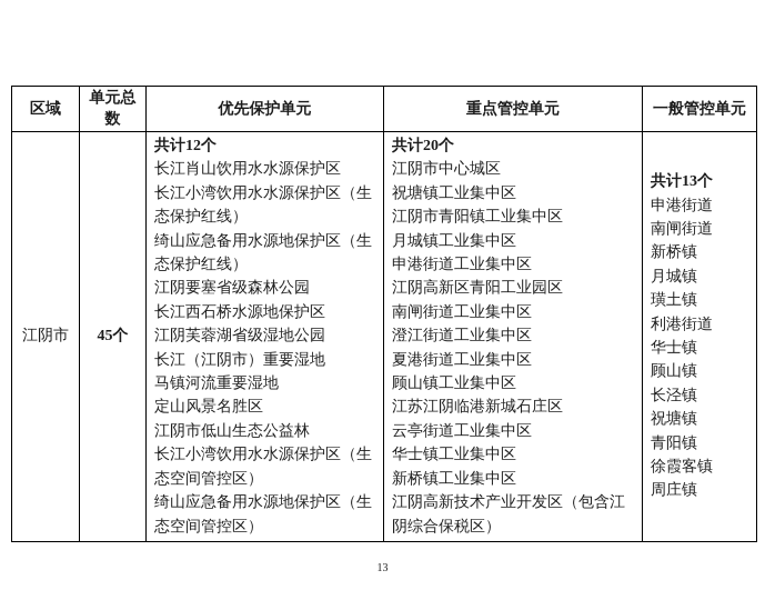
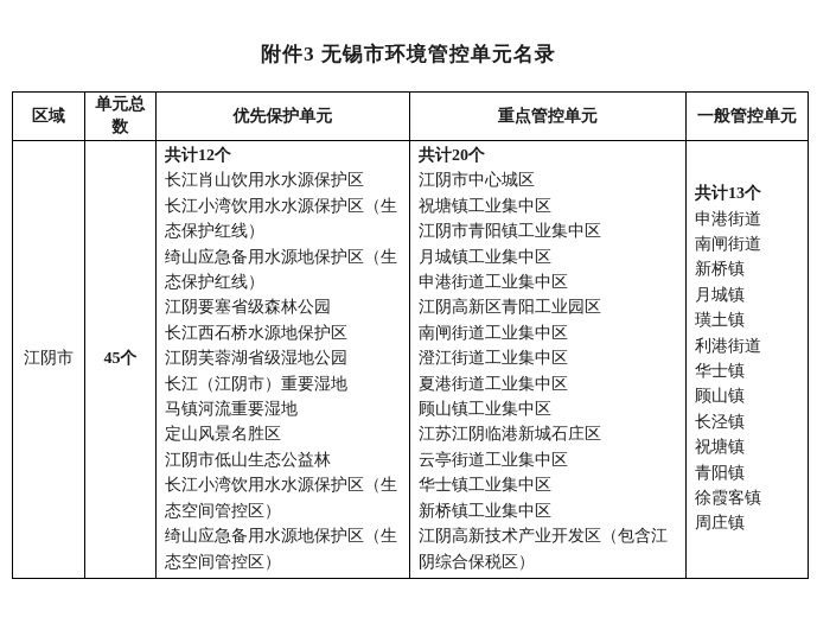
+ 附件3 无锡市环境管控单元名录
  区域	单元总数	优先保护单元	重点管控单元	一般管控单元
  江阴市	45个	共计12个 长江肖山饮用水水源保护区长江小湾饮用水水源保护区（生态保护红线）绮山应急备用水源地保护区（生态保护红线）江阴要塞省级森林公园长江西石桥水源地保护区江阴芙蓉湖省级湿地公园长江（江阴市）重要湿地马镇河流重要湿地定山风景名胜区江阴市低山生态公益林长江小湾饮用水水源保护区（生态空间管控区）绮山应急备用水源地保护区（生态空间管控区）	共计20个 江阴市中心城区祝塘镇工业集中区江阴市青阳镇工业集中区月城镇工业集中区申港街道工业集中区江阴高新区青阳工业园区南闸街道工业集中区澄江街道工业集中区夏港街道工业集中区顾山镇工业集中区江苏江阴临港新城石庄区云亭街道工业集中区华士镇工业集中区新桥镇工业集中区江阴高新技术产业开发区（包含江阴综合保税区）	共计13个 申港街道南闸街道新桥镇月城镇璜土镇利港街道华士镇顾山镇长泾镇祝塘镇青阳镇徐霞客镇周庄镇
- 13
